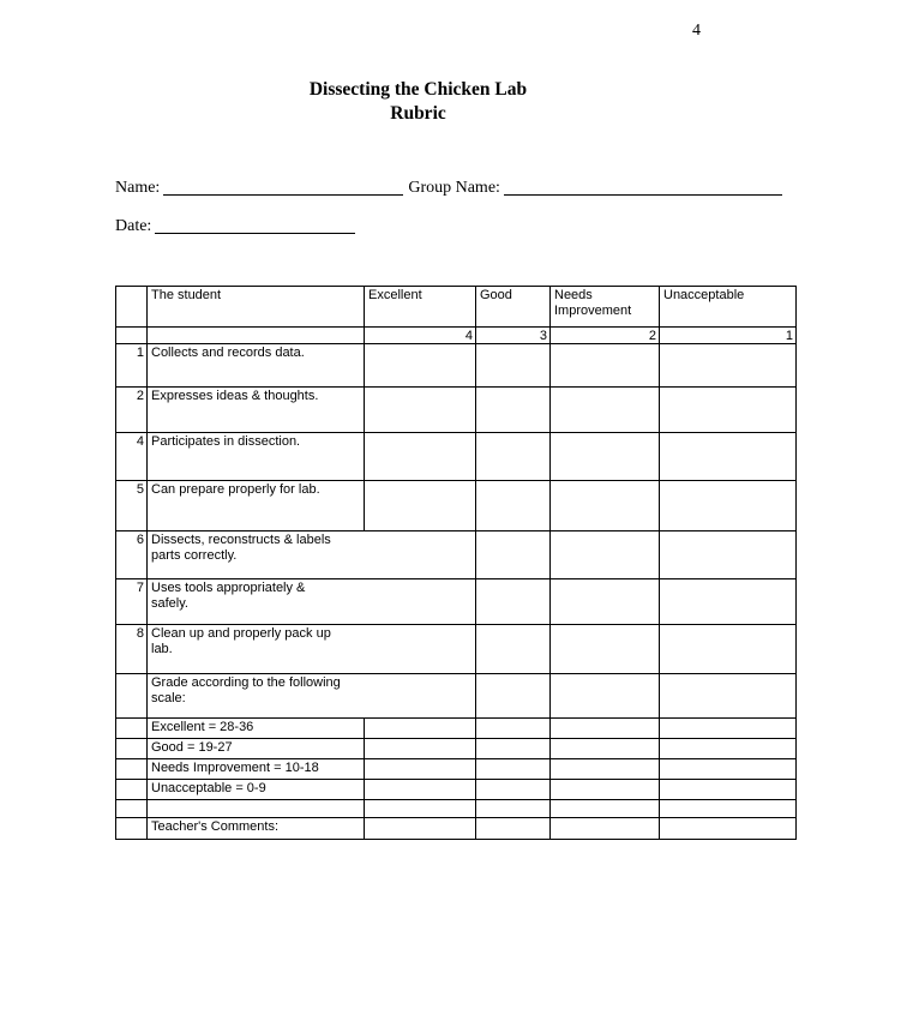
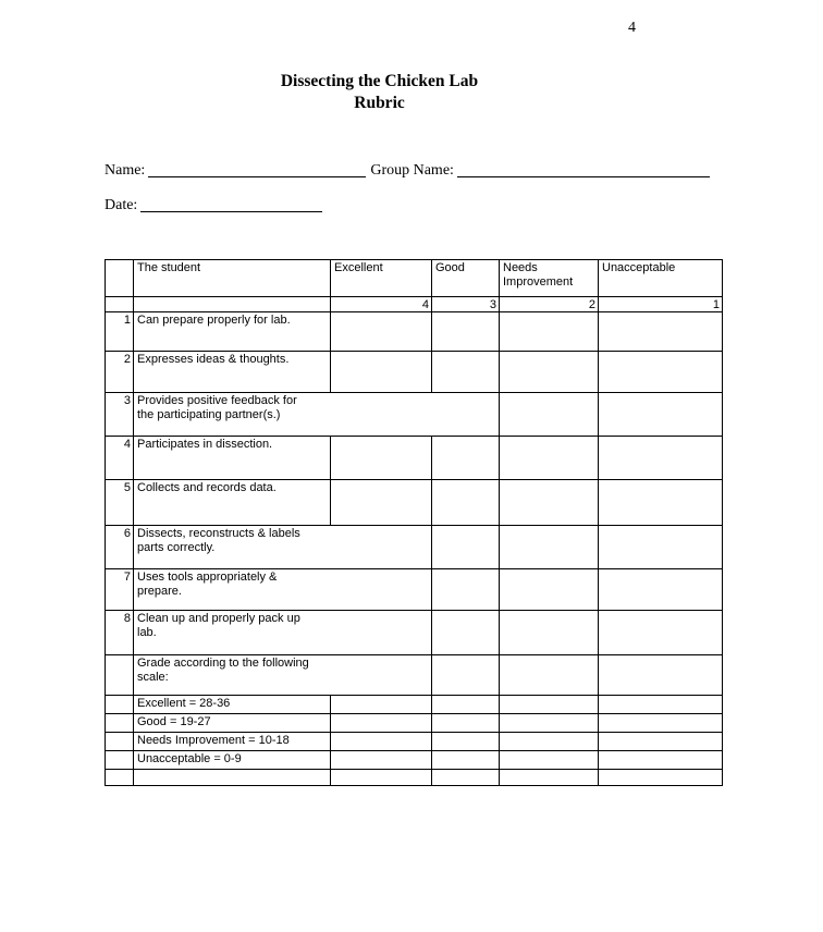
  4
  Dissecting the Chicken Lab
  Rubric
  Name: Group Name:
  Date:
  	The student	Excellent	Good	Needs Improvement	Unacceptable
  		4	3	2	1
- 1	Collects and records data.
+ 1	Can prepare properly for lab.
  2	Expresses ideas & thoughts.
+ 3	Provides positive feedback for the participating partner(s.)
  4	Participates in dissection.
- 5	Can prepare properly for lab.
+ 5	Collects and records data.
  6	Dissects, reconstructs & labels parts correctly.
- 7	Uses tools appropriately & safely.
+ 7	Uses tools appropriately & prepare.
  8	Clean up and properly pack up lab.
  	Grade according to the following scale:
  	Excellent = 28-36
  	Good = 19-27
  	Needs Improvement = 10-18
  	Unacceptable = 0-9
- 	Teacher's Comments:
